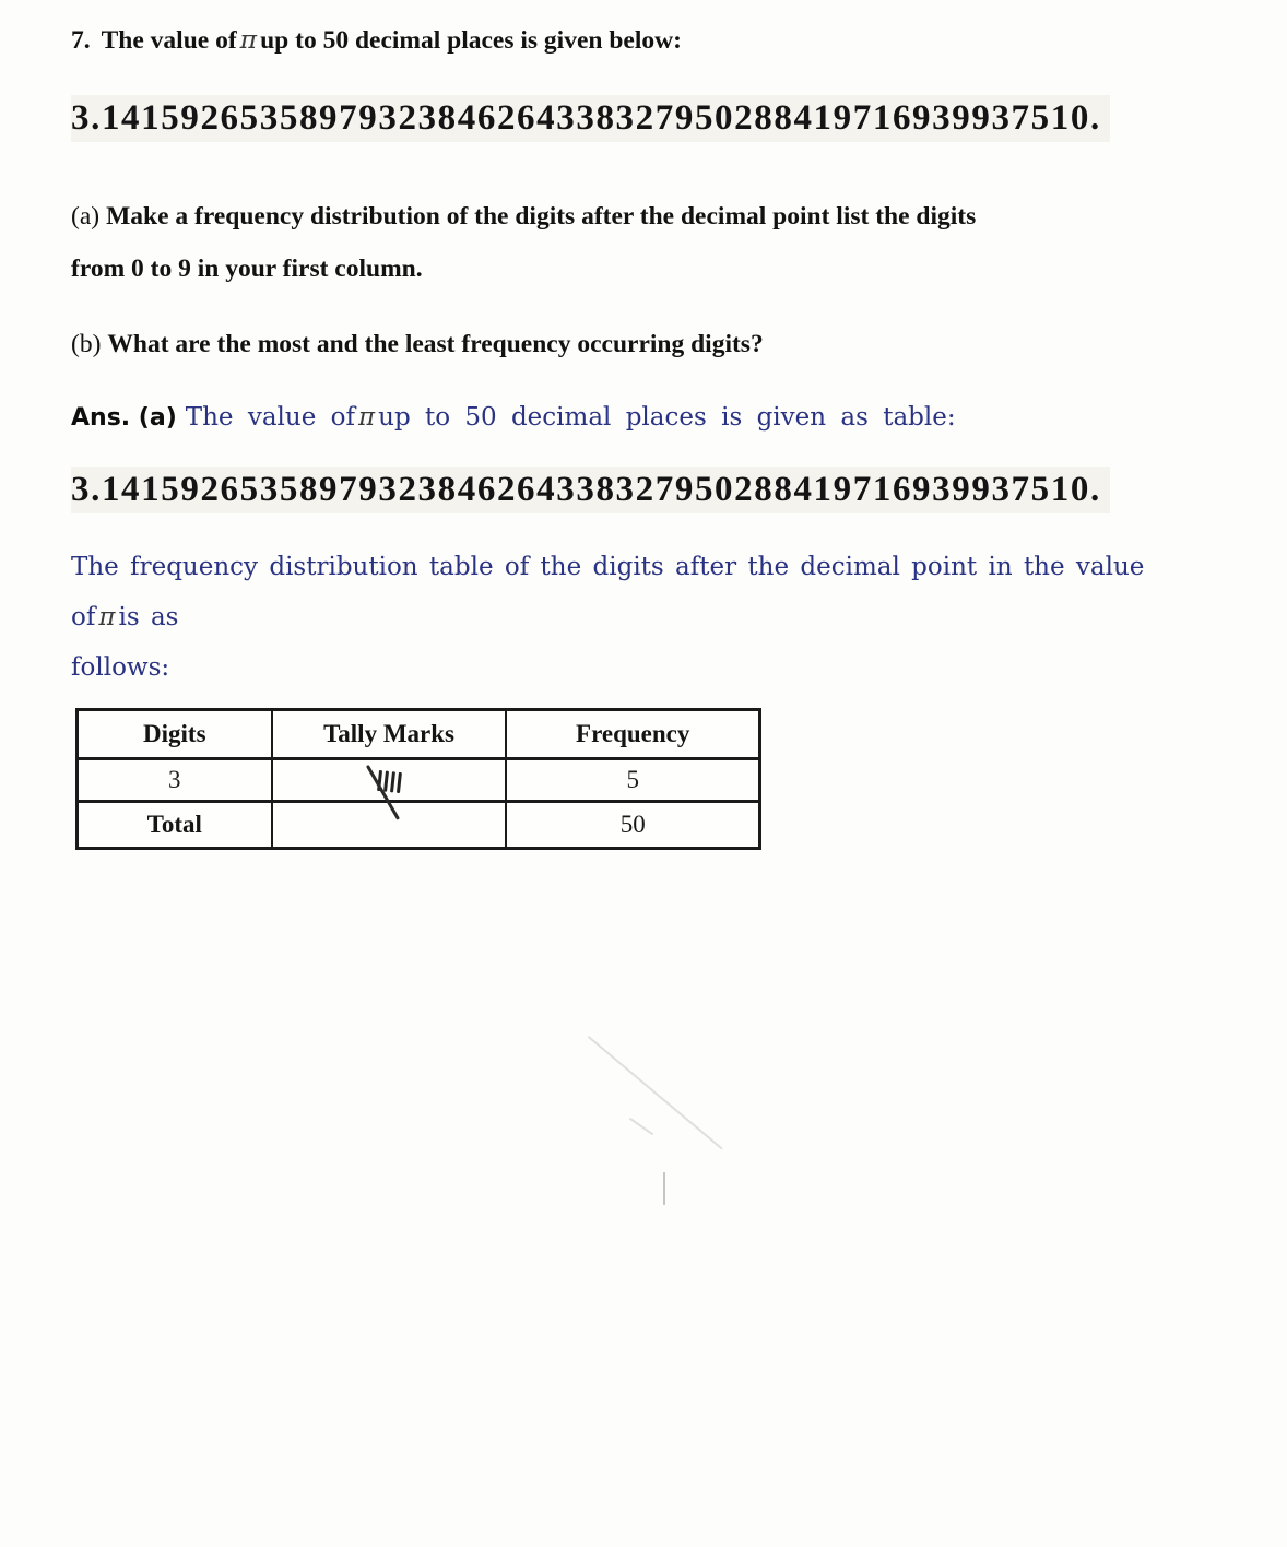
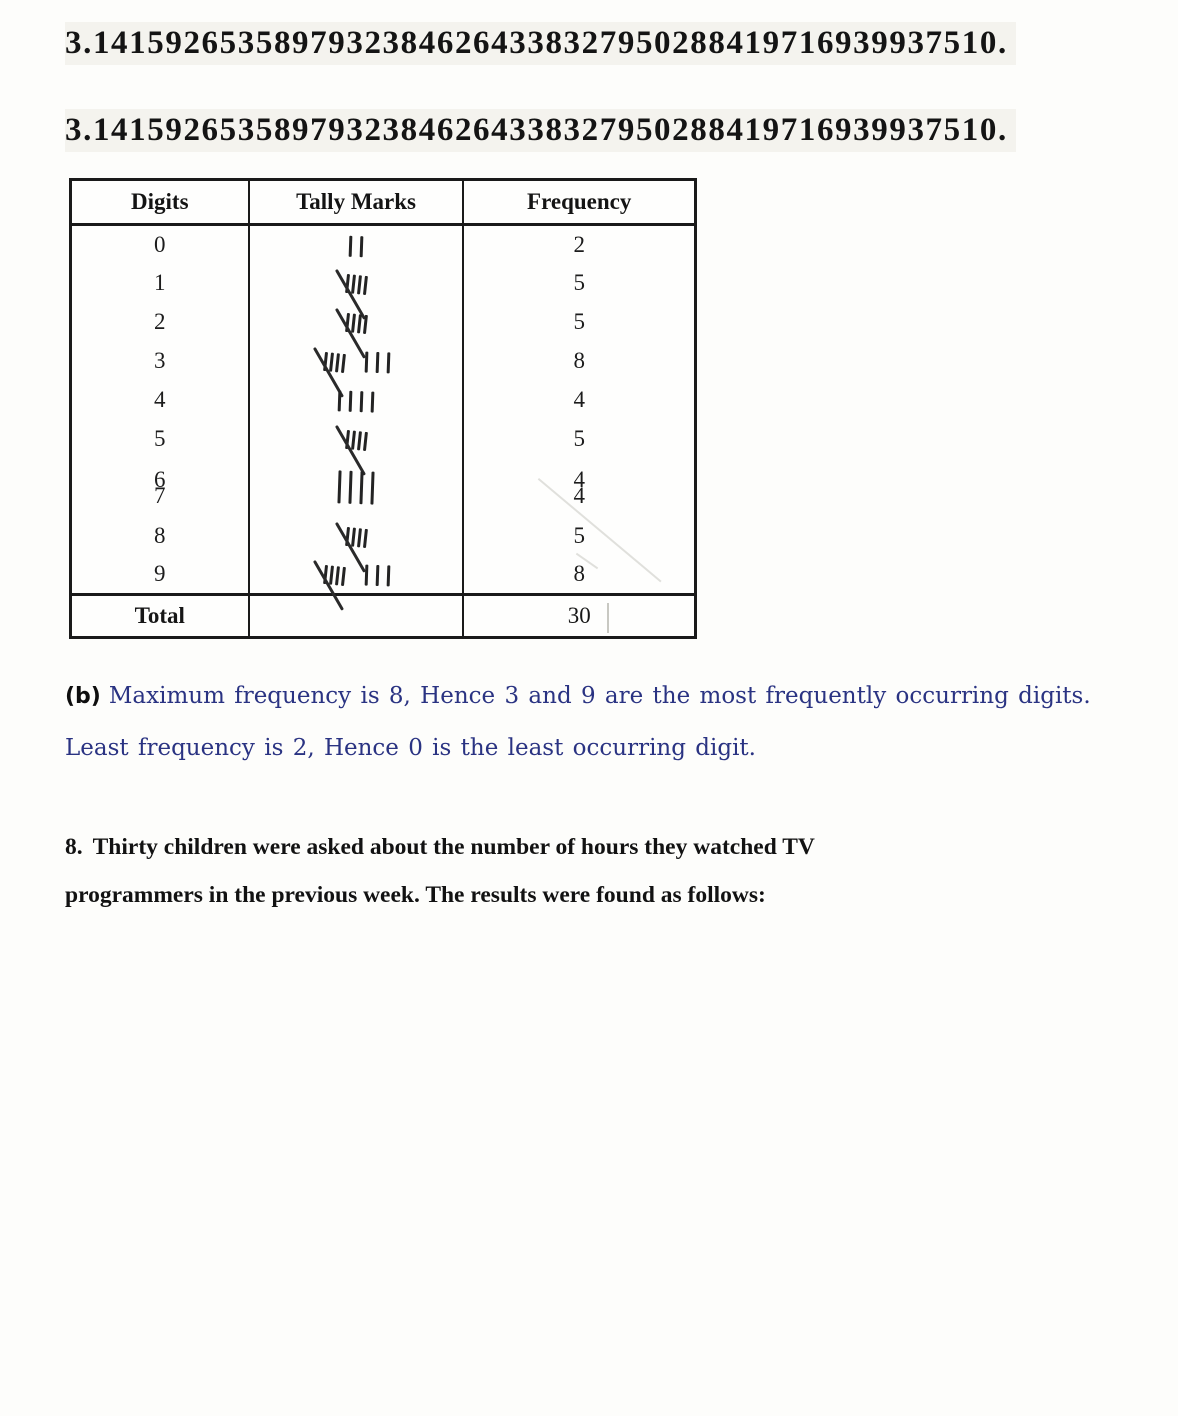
- 7. The value ofπup to 50 decimal places is given below:
  3.14159265358979323846264338327950288419716939937510.
- (a) Make a frequency distribution of the digits after the decimal point list the digits
- from 0 to 9 in your first column.
- (b) What are the most and the least frequency occurring digits?
- Ans. (a) The value ofπup to 50 decimal places is given as table:
  3.14159265358979323846264338327950288419716939937510.
- The frequency distribution table of the digits after the decimal point in the value ofπis as
- follows:
  Digits	Tally Marks	Frequency
+ 0		2
- 3		5
+ 1		5
+ 2		5
+ 3		8
+ 4		4
+ 5		5
+ 67		44
+ 8		5
+ 9		8
- Total		50
+ Total		30
+ (b) Maximum frequency is 8, Hence 3 and 9 are the most frequently occurring digits.
+ Least frequency is 2, Hence 0 is the least occurring digit.
+ 8. Thirty children were asked about the number of hours they watched TV
+ programmers in the previous week. The results were found as follows:
